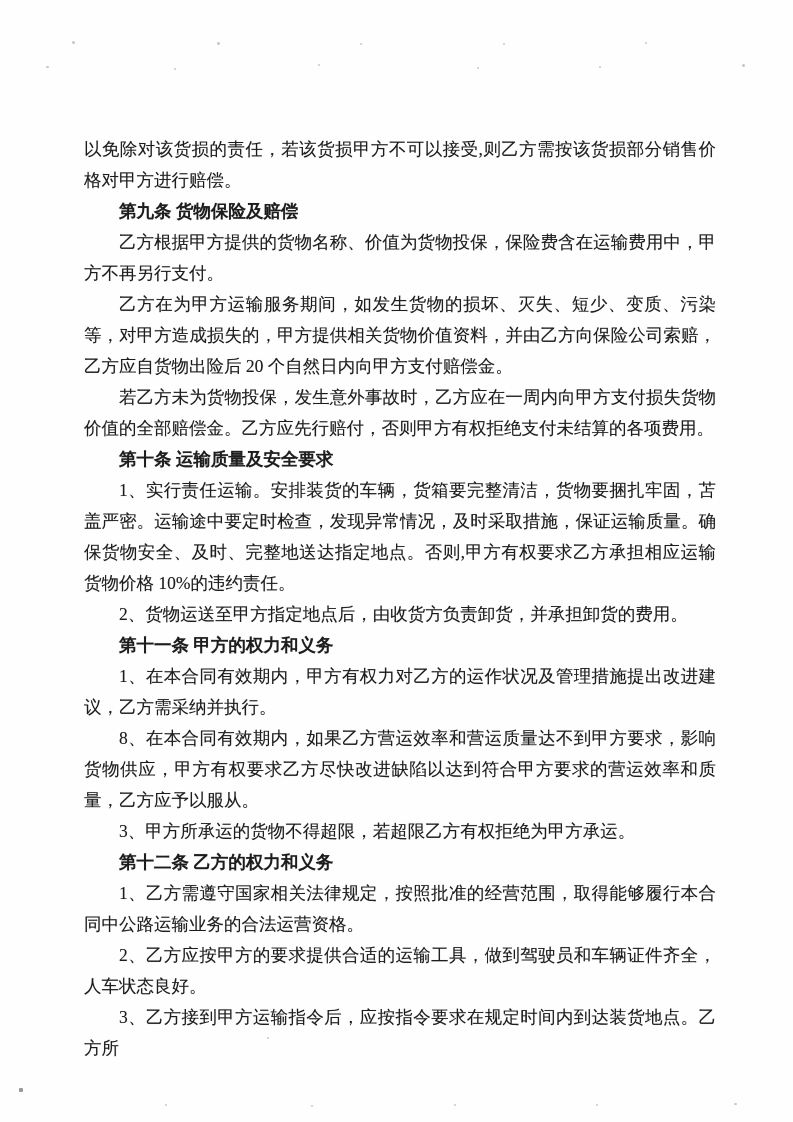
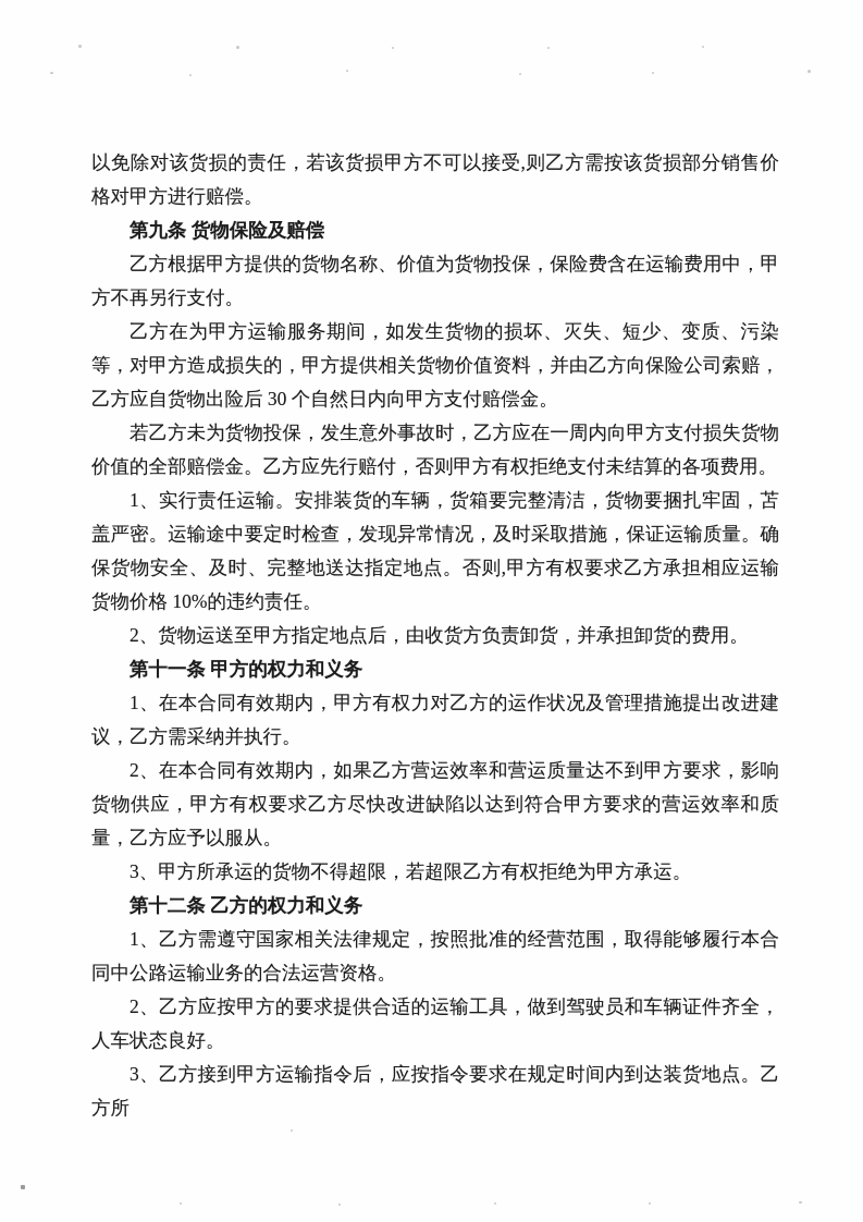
  以免除对该货损的责任，若该货损甲方不可以接受,则乙方需按该货损部分销售价格对甲方进行赔偿。
  第九条 货物保险及赔偿
  乙方根据甲方提供的货物名称、价值为货物投保，保险费含在运输费用中，甲方不再另行支付。
- 乙方在为甲方运输服务期间，如发生货物的损坏、灭失、短少、变质、污染等，对甲方造成损失的，甲方提供相关货物价值资料，并由乙方向保险公司索赔，乙方应自货物出险后 20 个自然日内向甲方支付赔偿金。
+ 乙方在为甲方运输服务期间，如发生货物的损坏、灭失、短少、变质、污染等，对甲方造成损失的，甲方提供相关货物价值资料，并由乙方向保险公司索赔，乙方应自货物出险后 30 个自然日内向甲方支付赔偿金。
  若乙方未为货物投保，发生意外事故时，乙方应在一周内向甲方支付损失货物价值的全部赔偿金。乙方应先行赔付，否则甲方有权拒绝支付未结算的各项费用。
- 第十条 运输质量及安全要求
  1、实行责任运输。安排装货的车辆，货箱要完整清洁，货物要捆扎牢固，苫盖严密。运输途中要定时检查，发现异常情况，及时采取措施，保证运输质量。确保货物安全、及时、完整地送达指定地点。否则,甲方有权要求乙方承担相应运输货物价格 10%的违约责任。
  2、货物运送至甲方指定地点后，由收货方负责卸货，并承担卸货的费用。
  第十一条 甲方的权力和义务
  1、在本合同有效期内，甲方有权力对乙方的运作状况及管理措施提出改进建议，乙方需采纳并执行。
- 8、在本合同有效期内，如果乙方营运效率和营运质量达不到甲方要求，影响货物供应，甲方有权要求乙方尽快改进缺陷以达到符合甲方要求的营运效率和质量，乙方应予以服从。
+ 2、在本合同有效期内，如果乙方营运效率和营运质量达不到甲方要求，影响货物供应，甲方有权要求乙方尽快改进缺陷以达到符合甲方要求的营运效率和质量，乙方应予以服从。
  3、甲方所承运的货物不得超限，若超限乙方有权拒绝为甲方承运。
  第十二条 乙方的权力和义务
  1、乙方需遵守国家相关法律规定，按照批准的经营范围，取得能够履行本合同中公路运输业务的合法运营资格。
  2、乙方应按甲方的要求提供合适的运输工具，做到驾驶员和车辆证件齐全，人车状态良好。
  3、乙方接到甲方运输指令后，应按指令要求在规定时间内到达装货地点。乙方所
